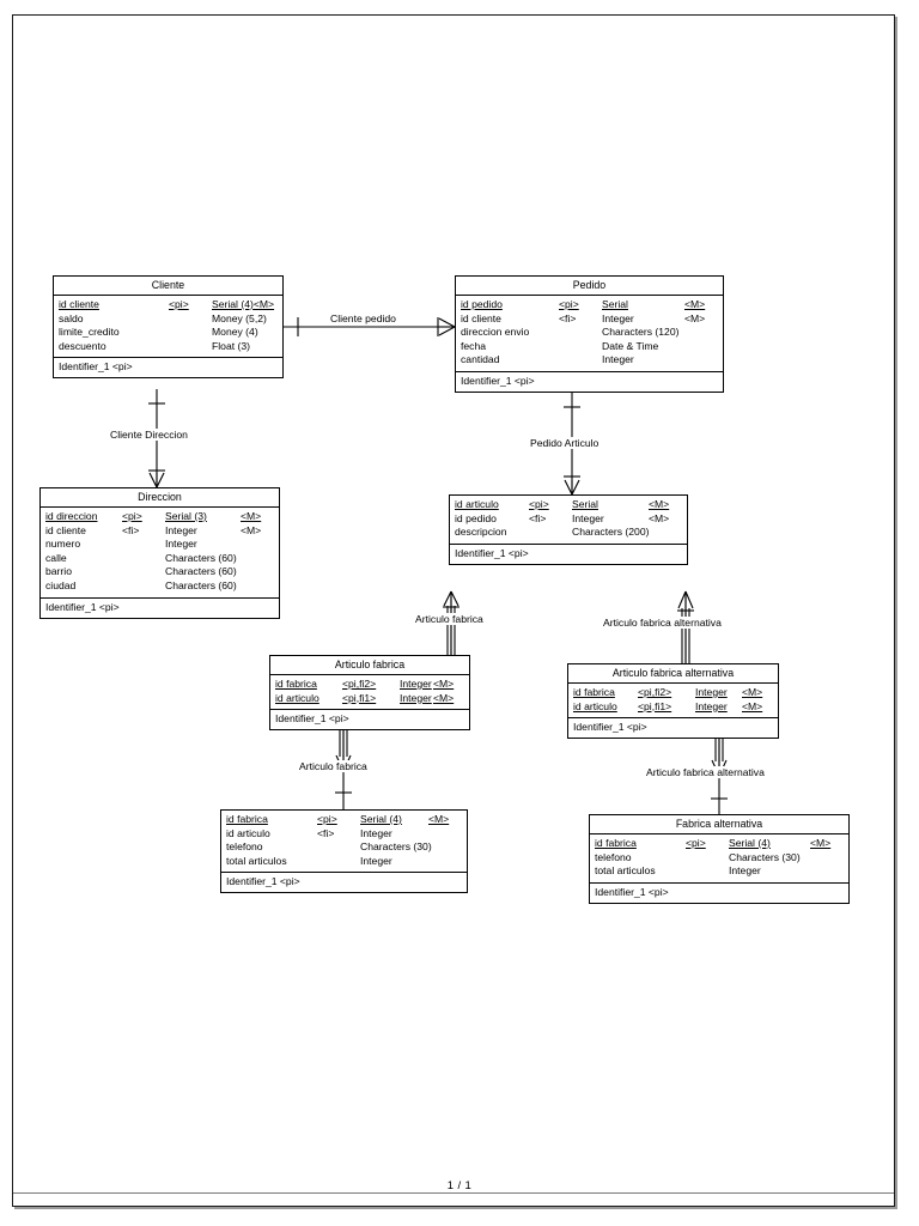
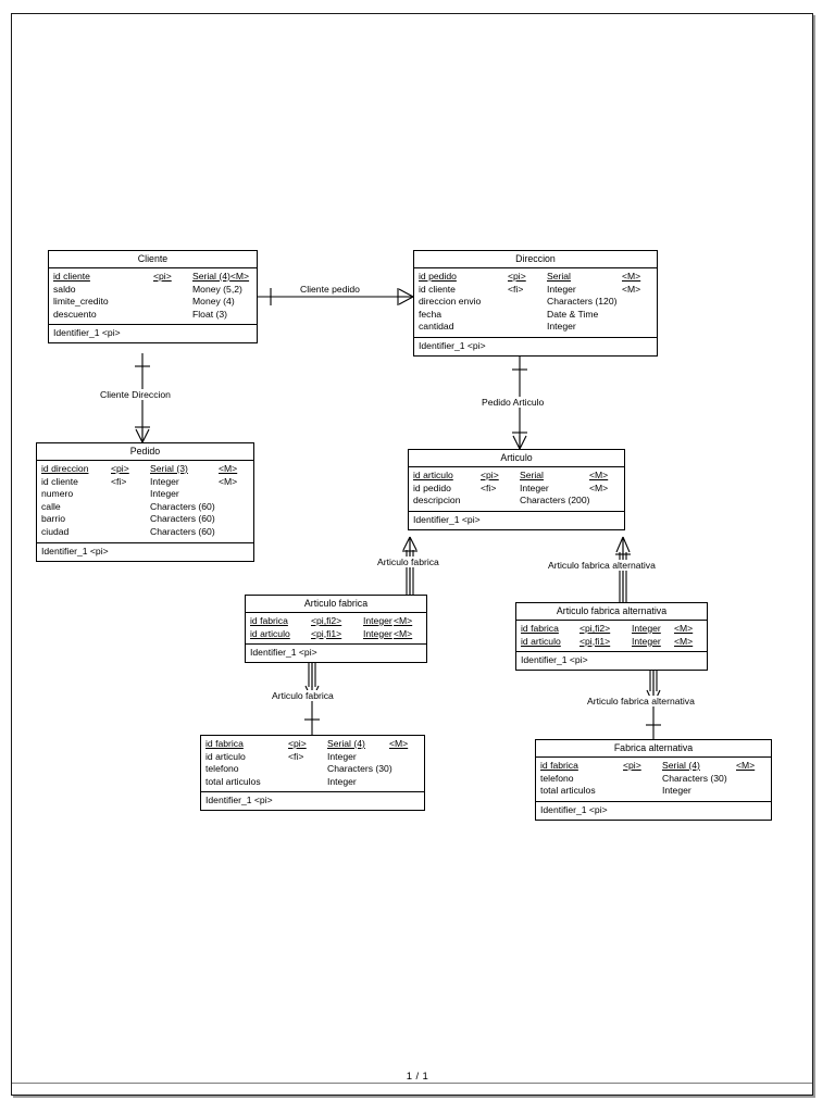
  1 / 1
  Cliente pedido
  Cliente Direccion
  Pedido Articulo
  Articulo fabrica
  Articulo fabrica alternativa
  Articulo fabrica
  Articulo fabrica alternativa
  Cliente
  id cliente
  <pi>
  Serial (4)
  <M>
  saldo
  Money (5,2)
  limite_credito
  Money (4)
  descuento
  Float (3)
  Identifier_1 <pi>
- Pedido
+ Direccion
  id pedido
  <pi>
  Serial
  <M>
  id cliente
  <fi>
  Integer
  <M>
  direccion envio
  Characters (120)
  fecha
  Date & Time
  cantidad
  Integer
  Identifier_1 <pi>
- Direccion
+ Pedido
  id direccion
  <pi>
  Serial (3)
  <M>
  id cliente
  <fi>
  Integer
  <M>
  numero
  Integer
  calle
  Characters (60)
  barrio
  Characters (60)
  ciudad
  Characters (60)
  Identifier_1 <pi>
+ Articulo
  id articulo
  <pi>
  Serial
  <M>
  id pedido
  <fi>
  Integer
  <M>
  descripcion
  Characters (200)
  Identifier_1 <pi>
  Articulo fabrica
  id fabrica
  <pi,fi2>
  Integer
  <M>
  id articulo
  <pi,fi1>
  Integer
  <M>
  Identifier_1 <pi>
  Articulo fabrica alternativa
  id fabrica
  <pi,fi2>
  Integer
  <M>
  id articulo
  <pi,fi1>
  Integer
  <M>
  Identifier_1 <pi>
  id fabrica
  <pi>
  Serial (4)
  <M>
  id articulo
  <fi>
  Integer
  telefono
  Characters (30)
  total articulos
  Integer
  Identifier_1 <pi>
  Fabrica alternativa
  id fabrica
  <pi>
  Serial (4)
  <M>
  telefono
  Characters (30)
  total articulos
  Integer
  Identifier_1 <pi>
